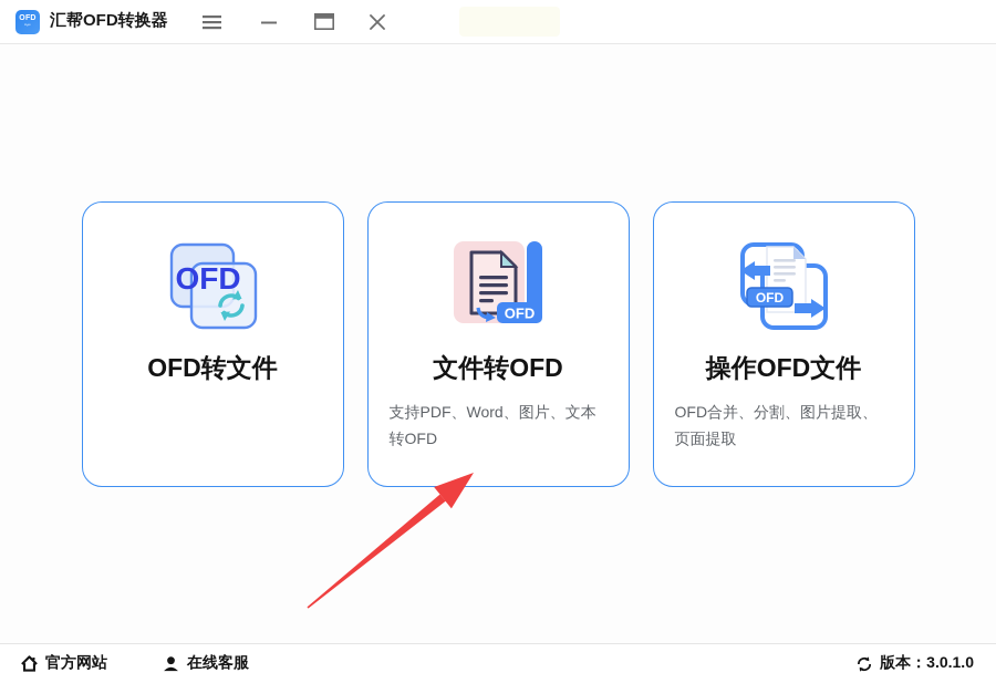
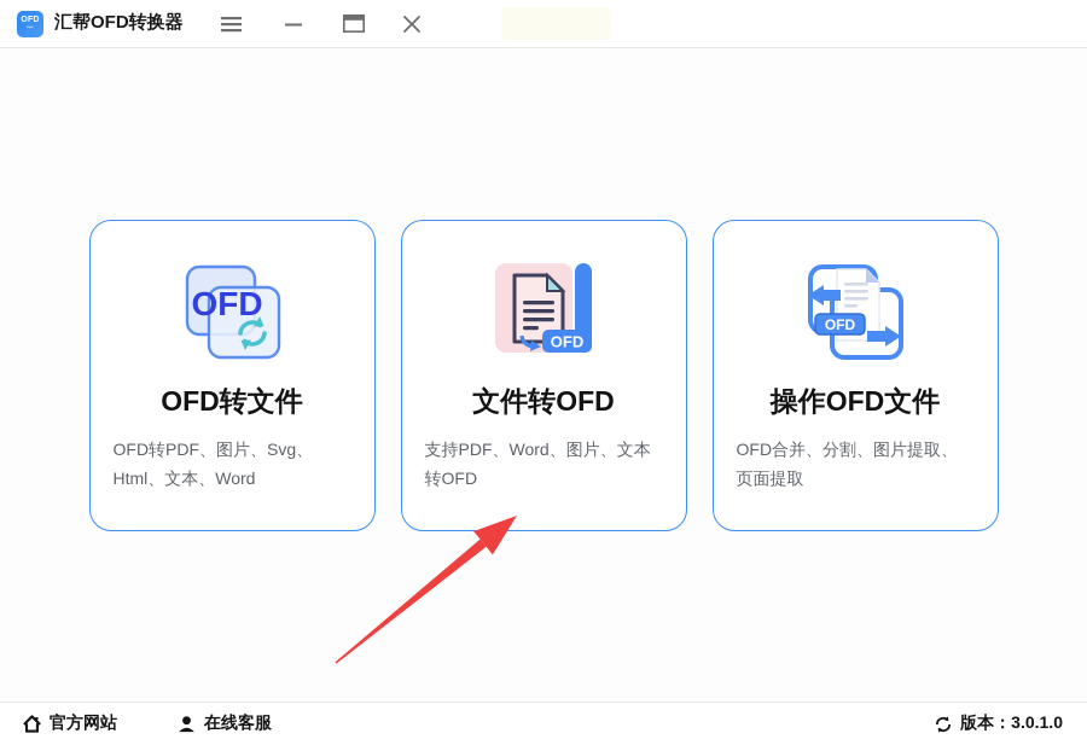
  汇帮OFD转换器
  OFD
  OFD转文件
+ OFD转PDF、图片、Svg、Html、文本、Word
  OFD
  文件转OFD
  支持PDF、Word、图片、文本转OFD
  OFD
  操作OFD文件
  OFD合并、分割、图片提取、页面提取
  官方网站
  在线客服
  版本：3.0.1.0
